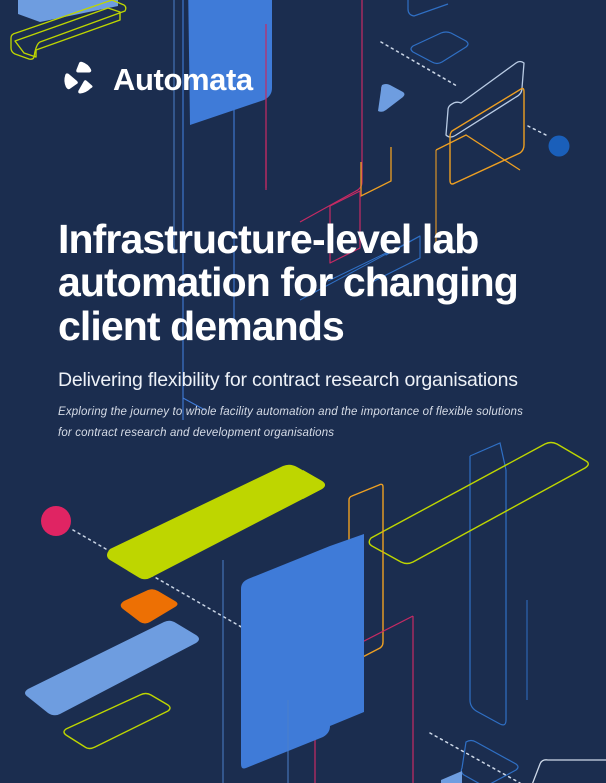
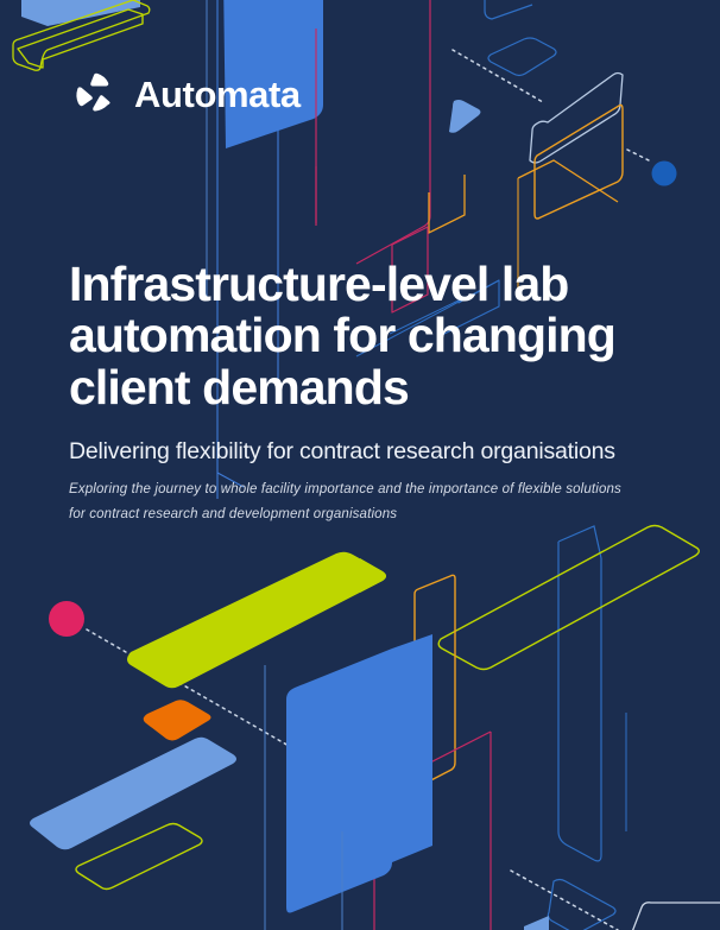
  Automata
  Infrastructure-level lab automation for changing client demands
  Delivering flexibility for contract research organisations
- Exploring the journey to whole facility automation and the importance of flexible solutions for contract research and development organisations
+ Exploring the journey to whole facility importance and the importance of flexible solutions for contract research and development organisations
